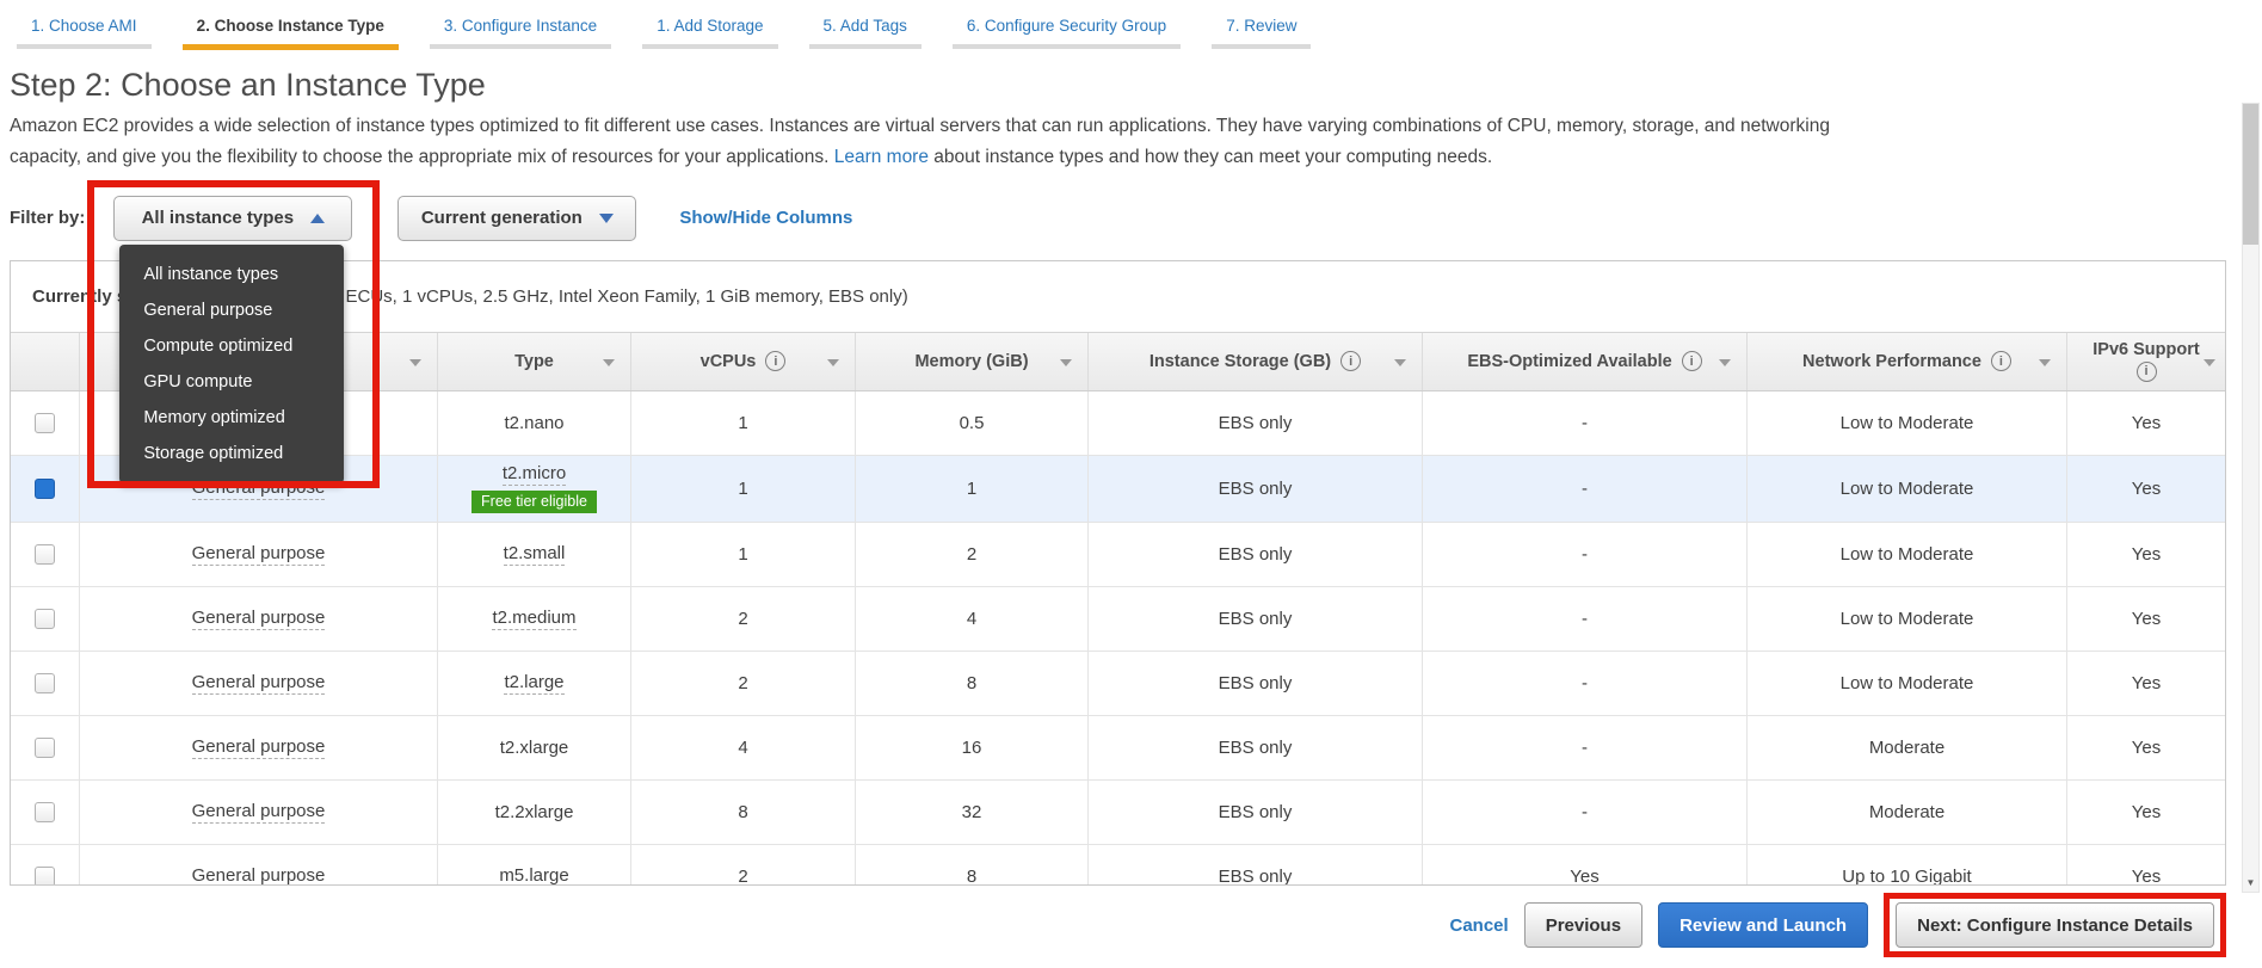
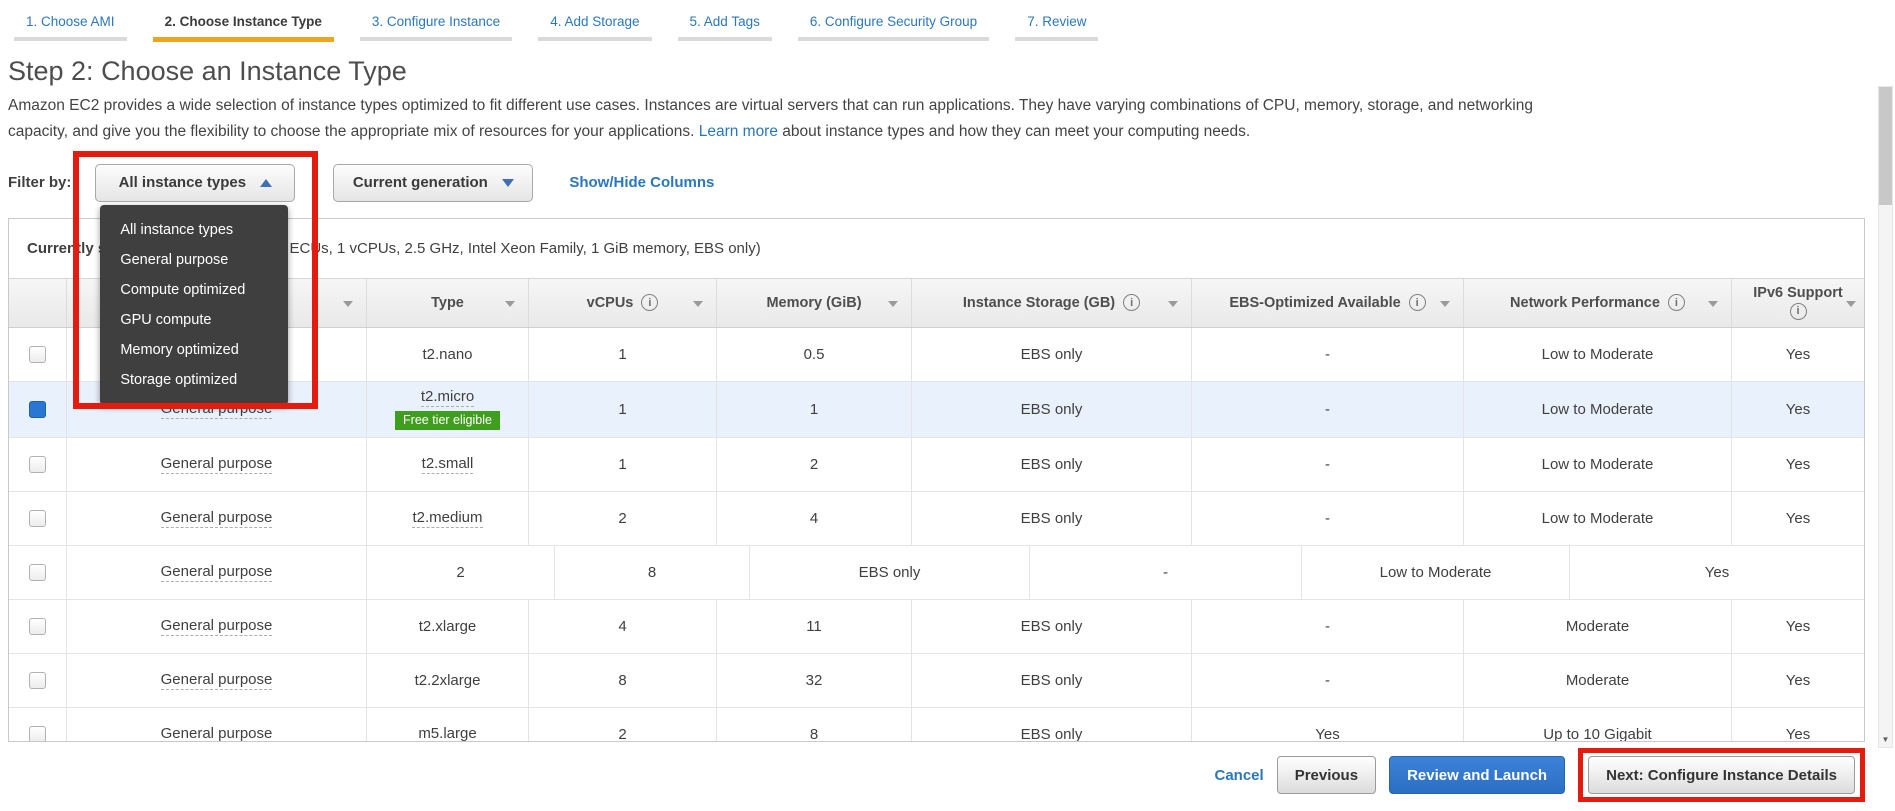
  1. Choose AMI
  2. Choose Instance Type
  3. Configure Instance
- 1. Add Storage
+ 4. Add Storage
  5. Add Tags
  6. Configure Security Group
  7. Review
  Step 2: Choose an Instance Type
  Amazon EC2 provides a wide selection of instance types optimized to fit different use cases. Instances are virtual servers that can run applications. They have varying combinations of CPU, memory, storage, and networking capacity, and give you the flexibility to choose the appropriate mix of resources for your applications. Learn more about instance types and how they can meet your computing needs.
  Filter by:
  All instance types
  All instance types
  General purpose
  Compute optimized
  GPU compute
  Memory optimized
  Storage optimized
  Current generation
  Show/Hide Columns
  ECUs, 1 vCPUs, 2.5 GHz, Intel Xeon Family, 1 GiB memory, EBS only)
  Type
  vCPUs
  i
  Memory (GiB)
  Instance Storage (GB)
  i
  EBS-Optimized Available
  i
  Network Performance
  i
  IPv6 Support
  i
  t2.nano
  1
  0.5
  EBS only
  -
  Low to Moderate
  Yes
  General purpose
  t2.micro
  Free tier eligible
  1
  1
  EBS only
  -
  Low to Moderate
  Yes
  General purpose
  t2.small
  1
  2
  EBS only
  -
  Low to Moderate
  Yes
  General purpose
  t2.medium
  2
  4
  EBS only
  -
  Low to Moderate
  Yes
  General purpose
- t2.large
  2
  8
  EBS only
  -
  Low to Moderate
  Yes
  General purpose
  t2.xlarge
  4
- 16
+ 11
  EBS only
  -
  Moderate
  Yes
  General purpose
  t2.2xlarge
  8
  32
  EBS only
  -
  Moderate
  Yes
  General purpose
  m5.large
  2
  8
  EBS only
  Yes
  Up to 10 Gigabit
  Yes
  ▼
  Cancel
  Previous
  Review and Launch
  Next: Configure Instance Details
